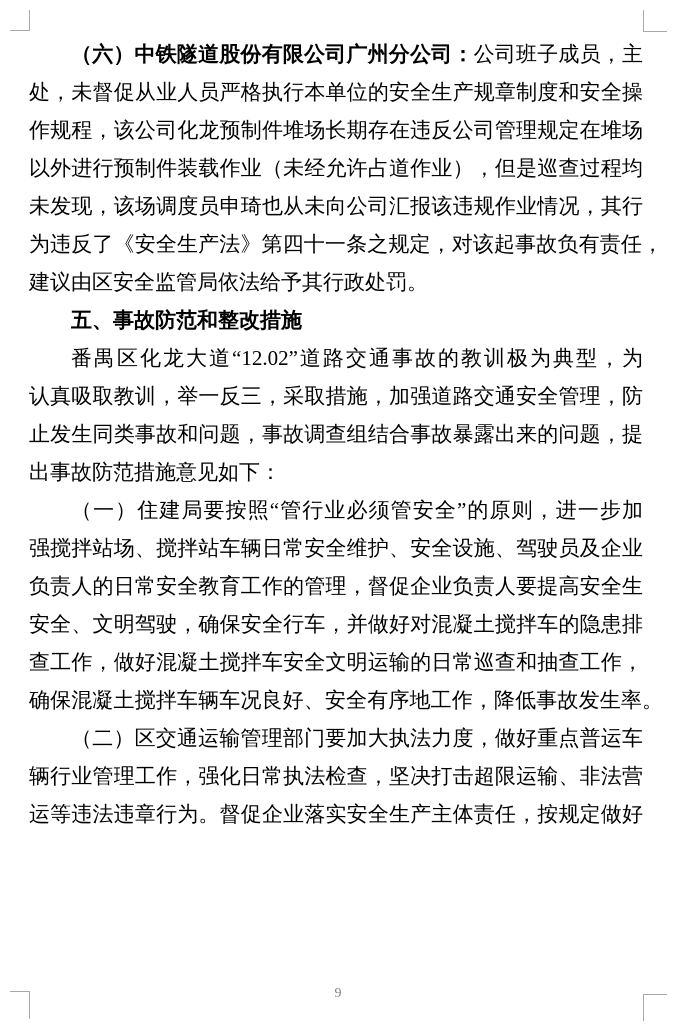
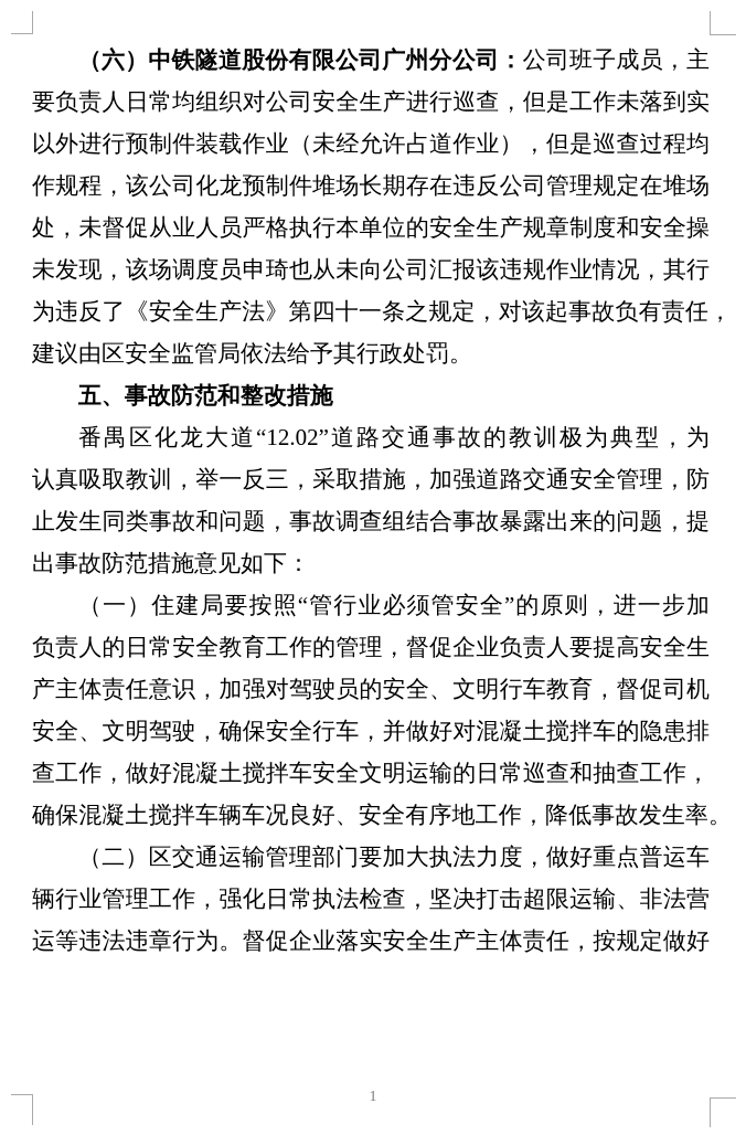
  （六）中铁隧道股份有限公司广州分公司：公司班子成员，主
+ 要负责人日常均组织对公司安全生产进行巡查，但是工作未落到实
- 处，未督促从业人员严格执行本单位的安全生产规章制度和安全操
+ 以外进行预制件装载作业（未经允许占道作业），但是巡查过程均
  作规程，该公司化龙预制件堆场长期存在违反公司管理规定在堆场
- 以外进行预制件装载作业（未经允许占道作业），但是巡查过程均
+ 处，未督促从业人员严格执行本单位的安全生产规章制度和安全操
  未发现，该场调度员申琦也从未向公司汇报该违规作业情况，其行
  为违反了《安全生产法》第四十一条之规定，对该起事故负有责任，
  建议由区安全监管局依法给予其行政处罚。
  五、事故防范和整改措施
  番禺区化龙大道“12.02”道路交通事故的教训极为典型，为
  认真吸取教训，举一反三，采取措施，加强道路交通安全管理，防
  止发生同类事故和问题，事故调查组结合事故暴露出来的问题，提
  出事故防范措施意见如下：
  （一）住建局要按照“管行业必须管安全”的原则，进一步加
- 强搅拌站场、搅拌站车辆日常安全维护、安全设施、驾驶员及企业
  负责人的日常安全教育工作的管理，督促企业负责人要提高安全生
+ 产主体责任意识，加强对驾驶员的安全、文明行车教育，督促司机
  安全、文明驾驶，确保安全行车，并做好对混凝土搅拌车的隐患排
  查工作，做好混凝土搅拌车安全文明运输的日常巡查和抽查工作，
  确保混凝土搅拌车辆车况良好、安全有序地工作，降低事故发生率。
  （二）区交通运输管理部门要加大执法力度，做好重点普运车
  辆行业管理工作，强化日常执法检查，坚决打击超限运输、非法营
  运等违法违章行为。督促企业落实安全生产主体责任，按规定做好
- 9
+ 1
